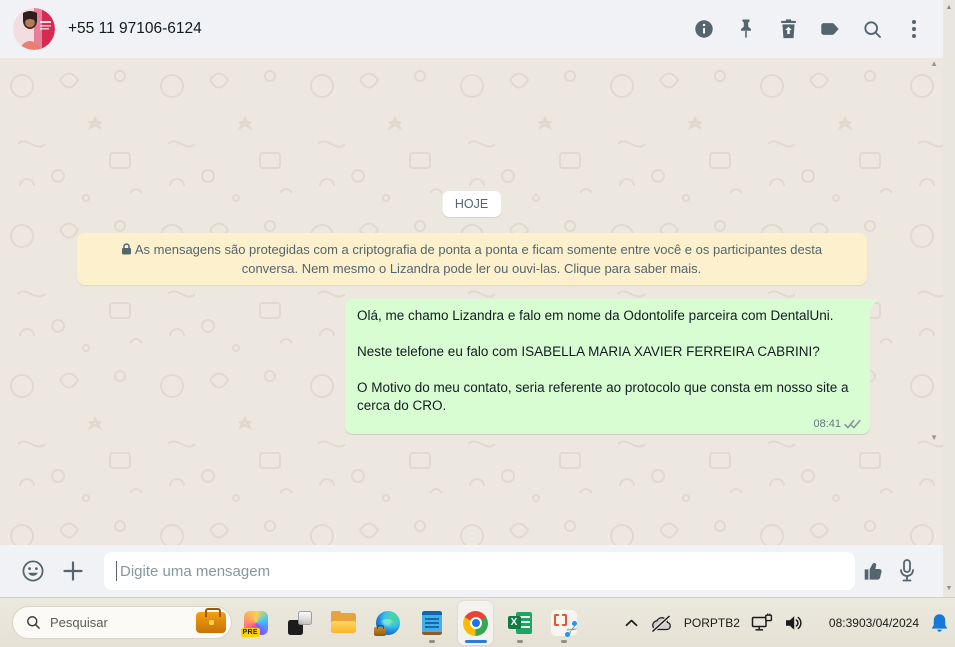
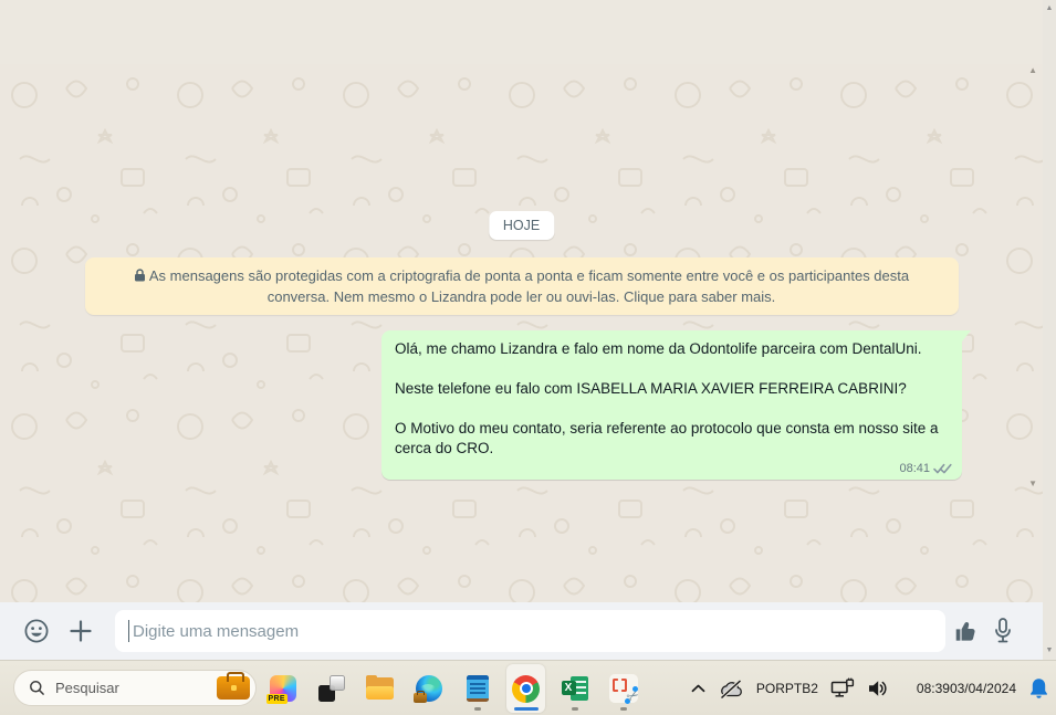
- +55 11 97106-6124
  ▲
  ▼
  HOJE
  As mensagens são protegidas com a criptografia de ponta a ponta e ficam somente entre você e os participantes desta conversa. Nem mesmo o Lizandra pode ler ou ouvi-las. Clique para saber mais.
  Olá, me chamo Lizandra e falo em nome da Odontolife parceira com DentalUni.
  Neste telefone eu falo com ISABELLA MARIA XAVIER FERREIRA CABRINI?
  O Motivo do meu contato, seria referente ao protocolo que consta em nosso site a cerca do CRO.
  08:41
  Digite uma mensagem
  Pesquisar
  X
  POR
  PTB2
  08:39
  03/04/2024
